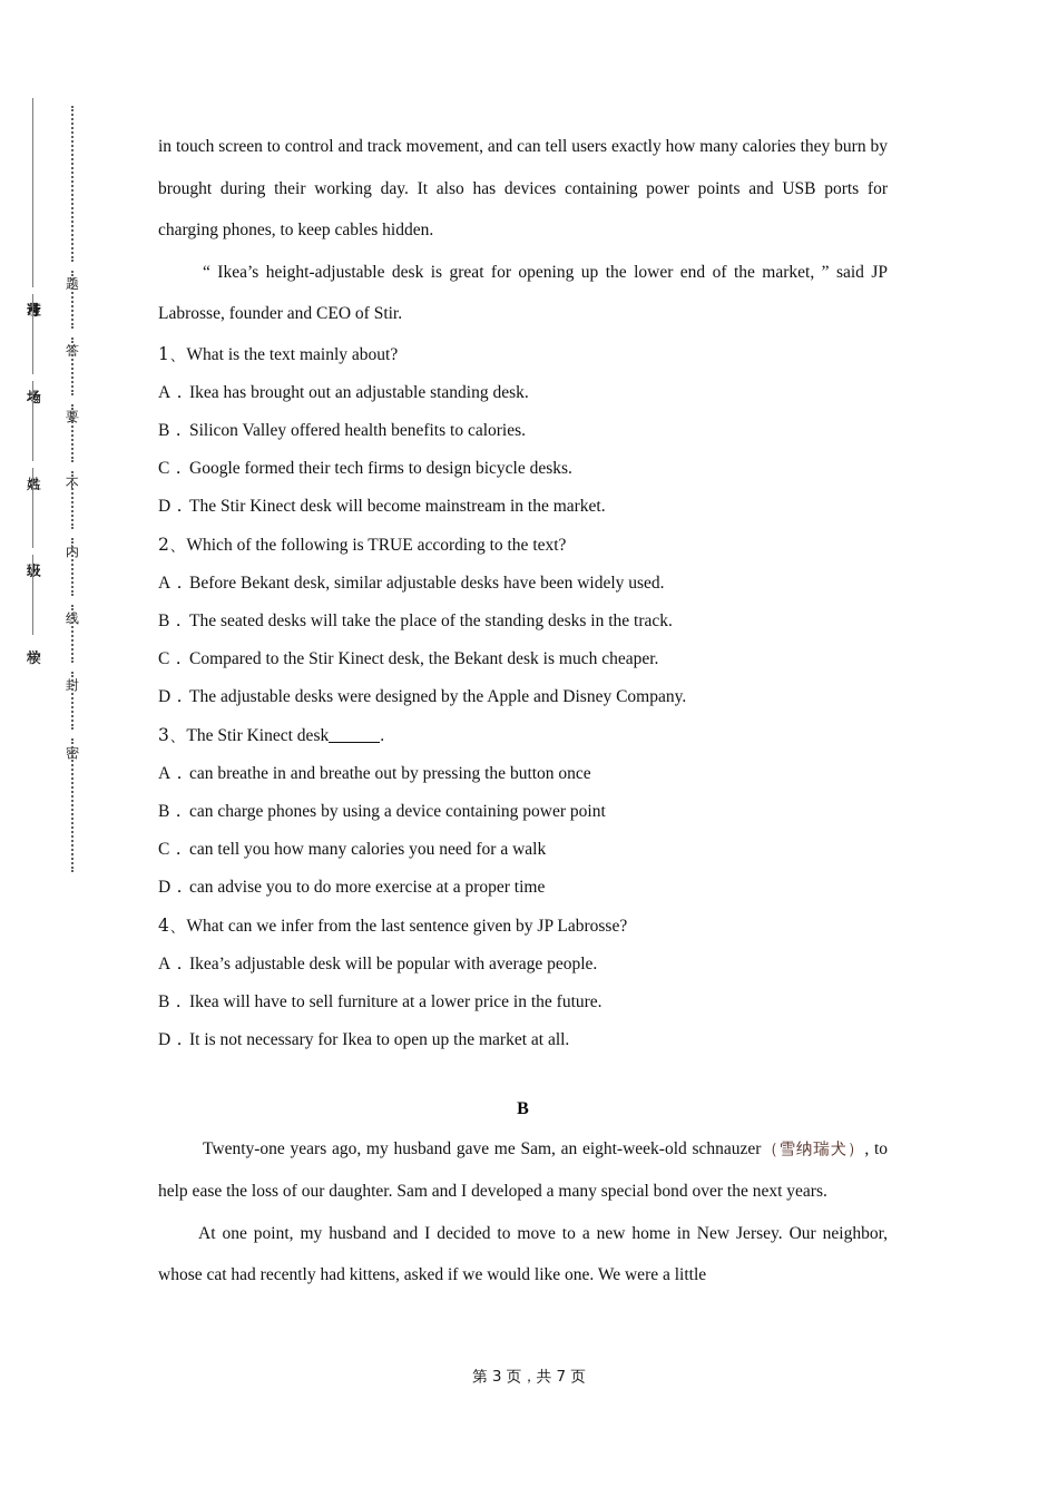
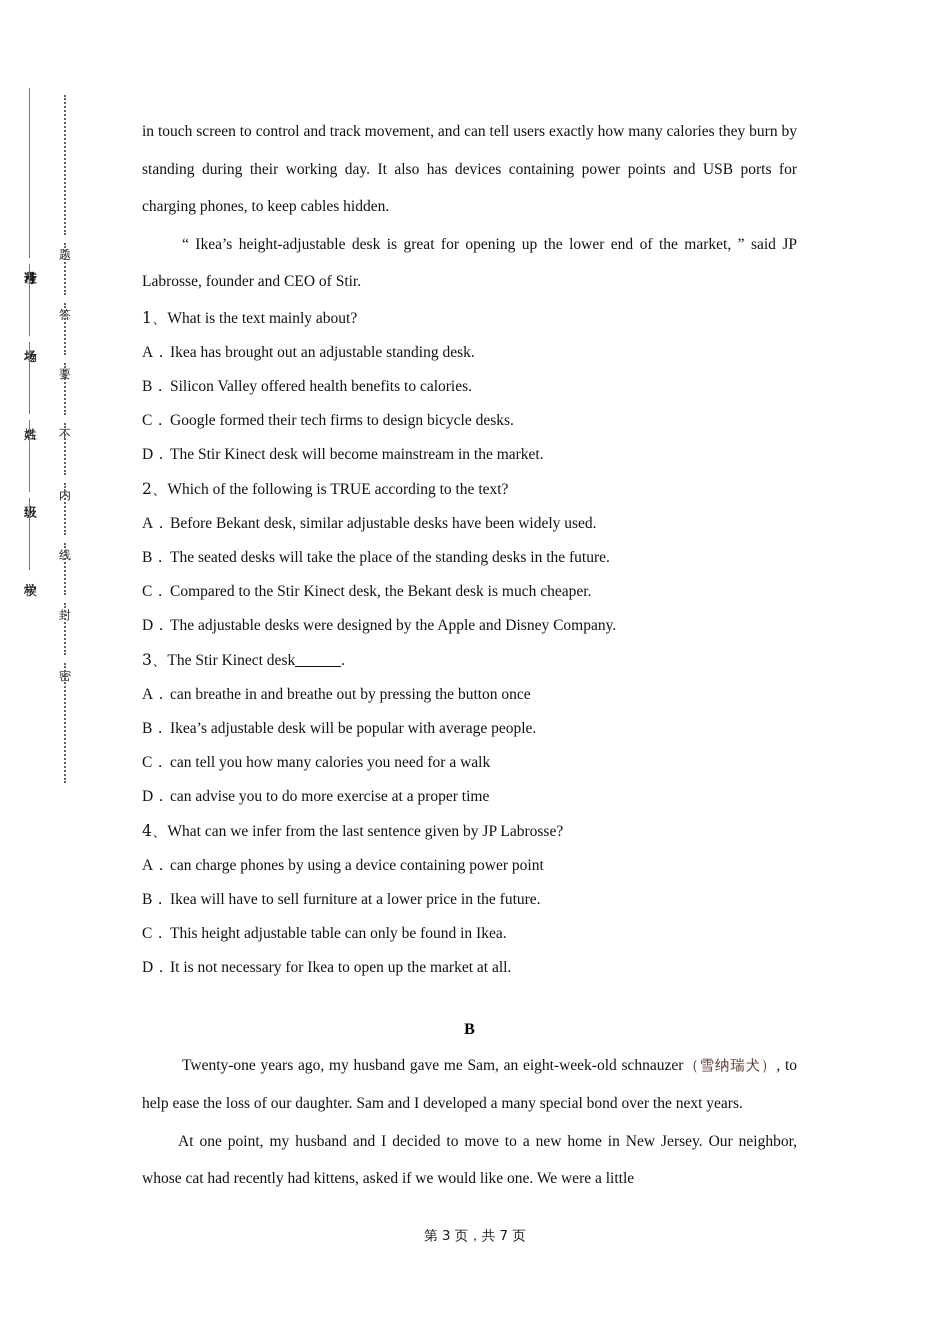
- in touch screen to control and track movement, and can tell users exactly how many calories they burn by brought during their working day. It also has devices containing power points and USB ports for charging phones, to keep cables hidden.
+ in touch screen to control and track movement, and can tell users exactly how many calories they burn by standing during their working day. It also has devices containing power points and USB ports for charging phones, to keep cables hidden.
  “ Ikea’s height-adjustable desk is great for opening up the lower end of the market, ” said JP Labrosse, founder and CEO of Stir.
  1、What is the text mainly about?
  A．Ikea has brought out an adjustable standing desk.
  B． Silicon Valley offered health benefits to calories.
  C． Google formed their tech firms to design bicycle desks.
  D．The Stir Kinect desk will become mainstream in the market.
  2、Which of the following is TRUE according to the text?
  A．Before Bekant desk, similar adjustable desks have been widely used.
- B． The seated desks will take the place of the standing desks in the track.
+ B． The seated desks will take the place of the standing desks in the future.
  C． Compared to the Stir Kinect desk, the Bekant desk is much cheaper.
  D．The adjustable desks were designed by the Apple and Disney Company.
  3、The Stir Kinect desk .
  A．can breathe in and breathe out by pressing the button once
- B． can charge phones by using a device containing power point
+ B． Ikea’s adjustable desk will be popular with average people.
  C． can tell you how many calories you need for a walk
  D．can advise you to do more exercise at a proper time
  4、What can we infer from the last sentence given by JP Labrosse?
- A．Ikea’s adjustable desk will be popular with average people.
+ A．can charge phones by using a device containing power point
  B． Ikea will have to sell furniture at a lower price in the future.
+ C． This height adjustable table can only be found in Ikea.
  D．It is not necessary for Ikea to open up the market at all.
  B
  Twenty-one years ago, my husband gave me Sam, an eight-week-old schnauzer（雪纳瑞犬）, to help ease the loss of our daughter. Sam and I developed a many special bond over the next years.
  At one point, my husband and I decided to move to a new home in New Jersey. Our neighbor, whose cat had recently had kittens, asked if we would like one. We were a little
  第 3 页，共 7 页
